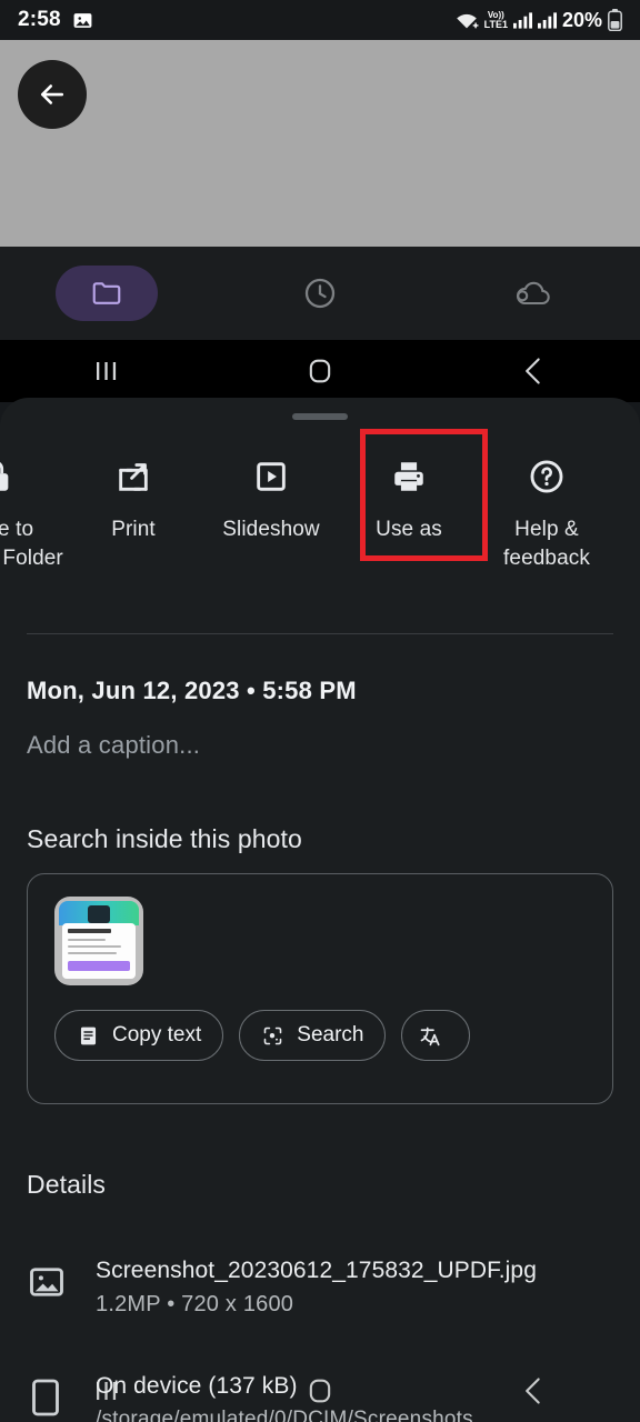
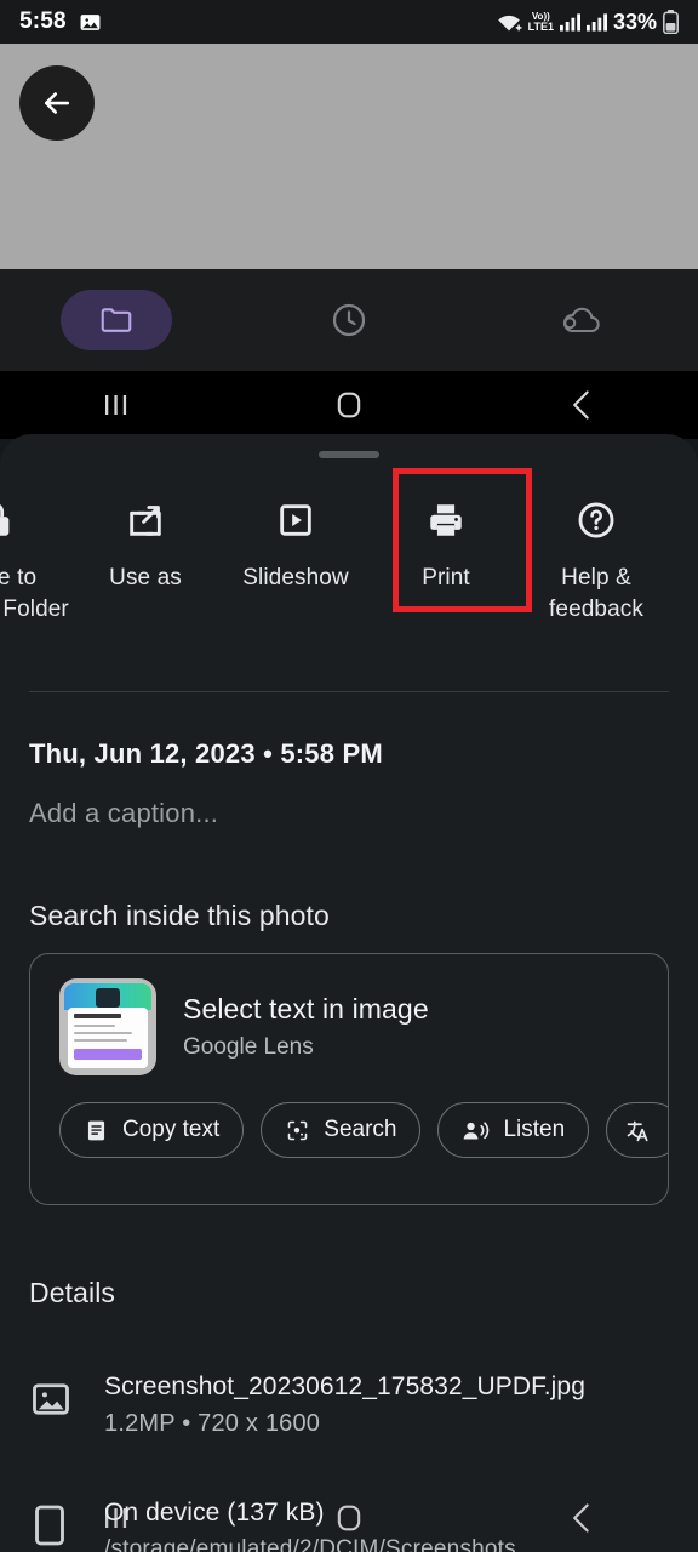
- 2:58
+ 5:58
  Vo))
  LTE1
- 20%
+ 33%
- Print
+ Use as
  Slideshow
- Use as
+ Print
  Help & feedback
- Mon, Jun 12, 2023 • 5:58 PM
+ Thu, Jun 12, 2023 • 5:58 PM
  Add a caption...
  Search inside this photo
+ Select text in image
+ Google Lens
  Copy text
  Search
+ Listen
  Details
  Screenshot_20230612_175832_UPDF.jpg
  1.2MP • 720 x 1600
  On device (137 kB)
- /storage/emulated/0/DCIM/Screenshots
+ /storage/emulated/2/DCIM/Screenshots
